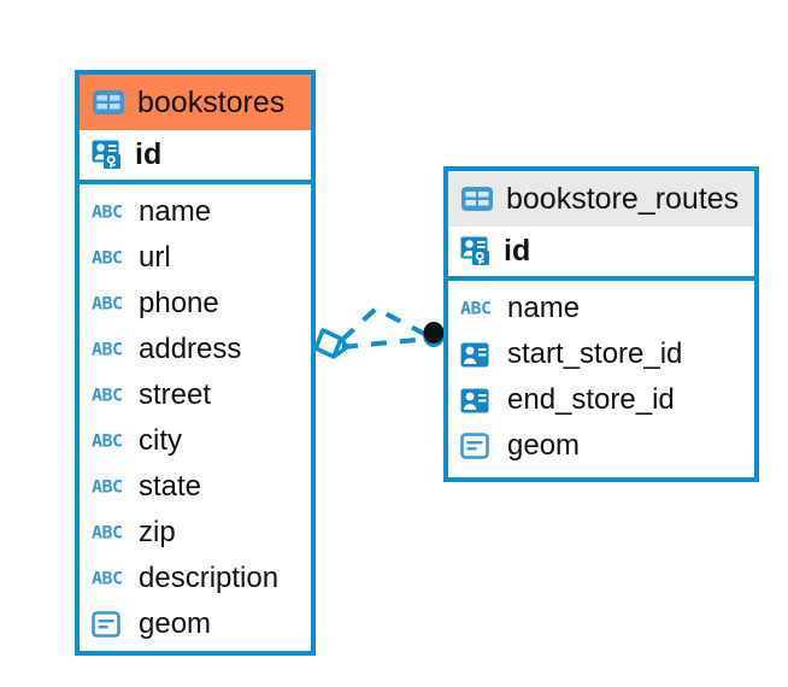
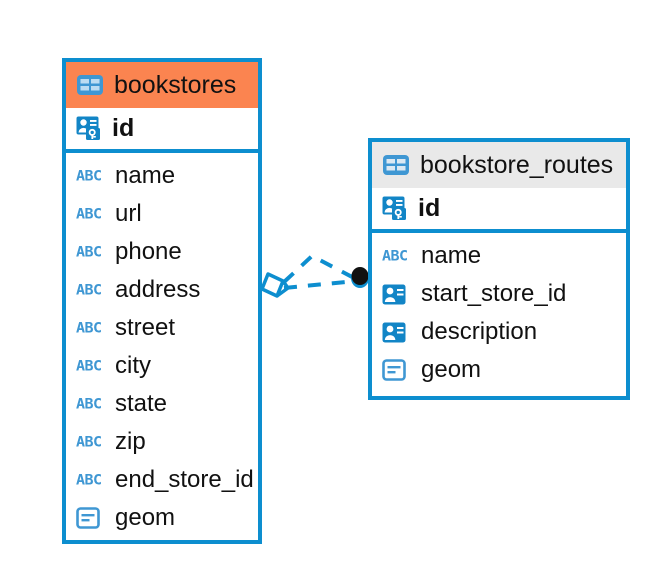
  bookstores
  id
  ABC
  name
  ABC
  url
  ABC
  phone
  ABC
  address
  ABC
  street
  ABC
  city
  ABC
  state
  ABC
  zip
  ABC
- description
+ end_store_id
  geom
  bookstore_routes
  id
  ABC
  name
  start_store_id
- end_store_id
+ description
  geom
